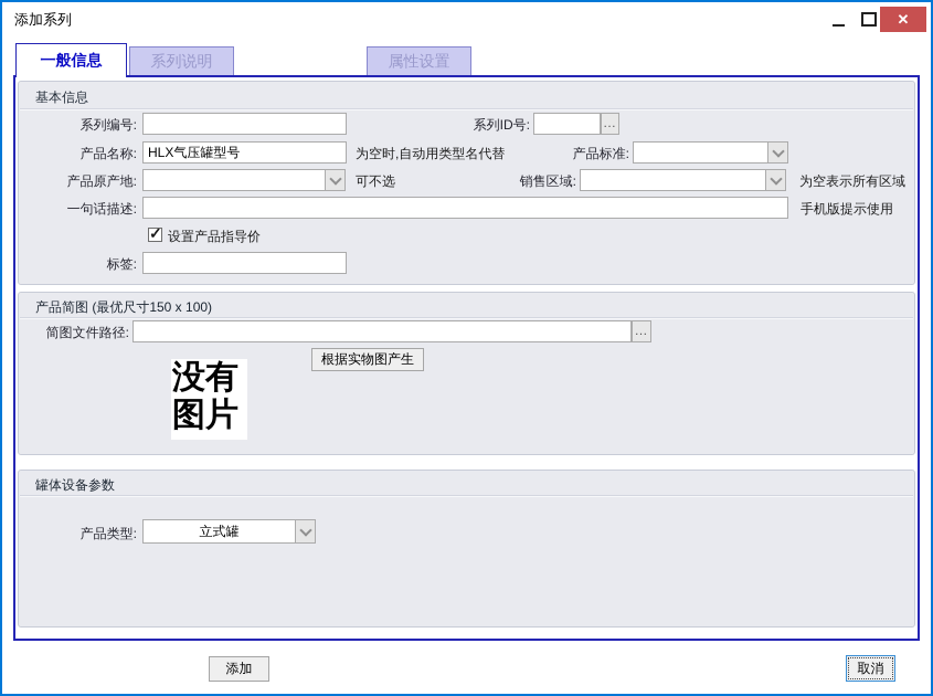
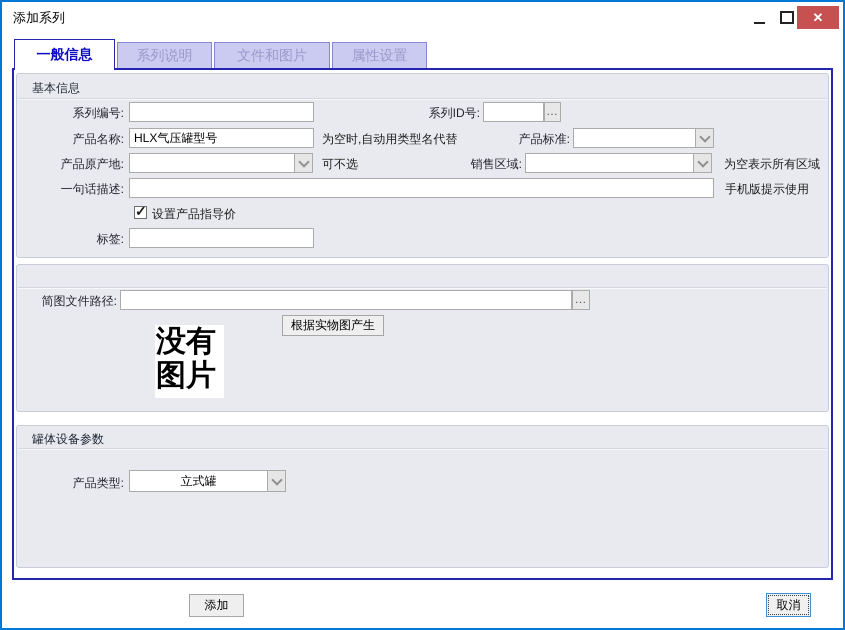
  添加系列
  ✕
  一般信息
  系列说明
+ 文件和图片
  属性设置
  基本信息
  系列编号:
  系列ID号:
  …
  产品名称:
  HLX气压罐型号
  为空时,自动用类型名代替
  产品标准:
  产品原产地:
  可不选
  销售区域:
  为空表示所有区域
  一句话描述:
  手机版提示使用
  ✓
  设置产品指导价
  标签:
- 产品简图 (最优尺寸150 x 100)
  简图文件路径:
  …
  根据实物图产生
  没有
  图片
  罐体设备参数
  产品类型:
  立式罐
  添加
  取消
